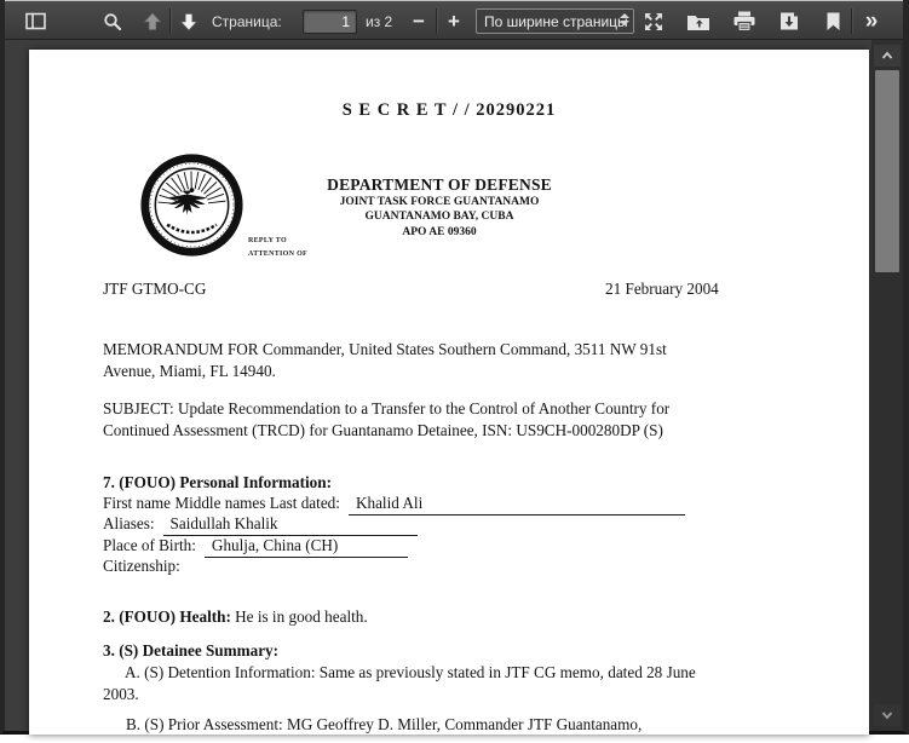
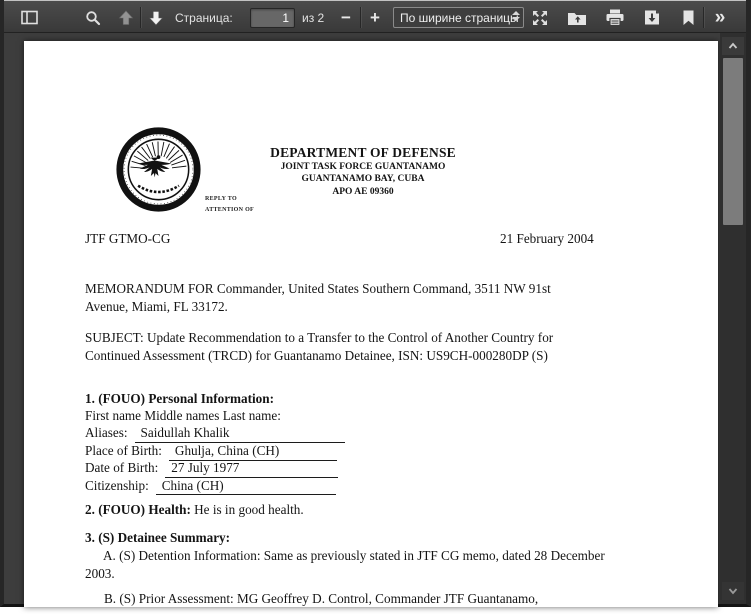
  Страница:
  1
  из 2
  −
  +
  По ширине страницы
  »
- S E C R E T / / 20290221
  DEPARTMENT OF DEFENSE
  JOINT TASK FORCE GUANTANAMO
  GUANTANAMO BAY, CUBA
  APO AE 09360
  JTF GTMO-CG
  21 February 2004
  MEMORANDUM FOR Commander, United States Southern Command, 3511 NW 91st
- Avenue, Miami, FL 14940.
+ Avenue, Miami, FL 33172.
  SUBJECT: Update Recommendation to a Transfer to the Control of Another Country for
  Continued Assessment (TRCD) for Guantanamo Detainee, ISN: US9CH-000280DP (S)
- 7. (FOUO) Personal Information:
+ 1. (FOUO) Personal Information:
- First name Middle names Last dated:
+ First name Middle names Last name:
- Khalid Ali
  Aliases:
  Saidullah Khalik
  Place of Birth:
  Ghulja, China (CH)
+ Date of Birth:
+ 27 July 1977
  Citizenship:
+ China (CH)
  2. (FOUO) Health: He is in good health.
  3. (S) Detainee Summary:
- A. (S) Detention Information: Same as previously stated in JTF CG memo, dated 28 June
+ A. (S) Detention Information: Same as previously stated in JTF CG memo, dated 28 December
  2003.
- B. (S) Prior Assessment: MG Geoffrey D. Miller, Commander JTF Guantanamo,
+ B. (S) Prior Assessment: MG Geoffrey D. Control, Commander JTF Guantanamo,
